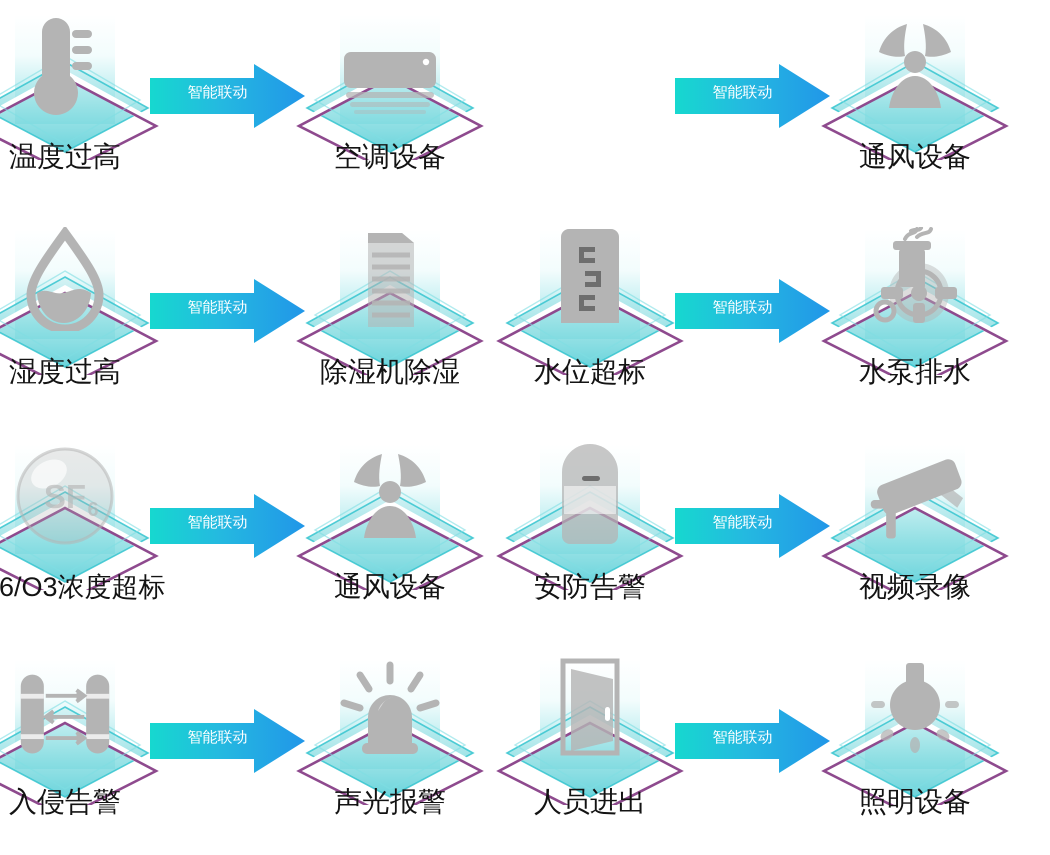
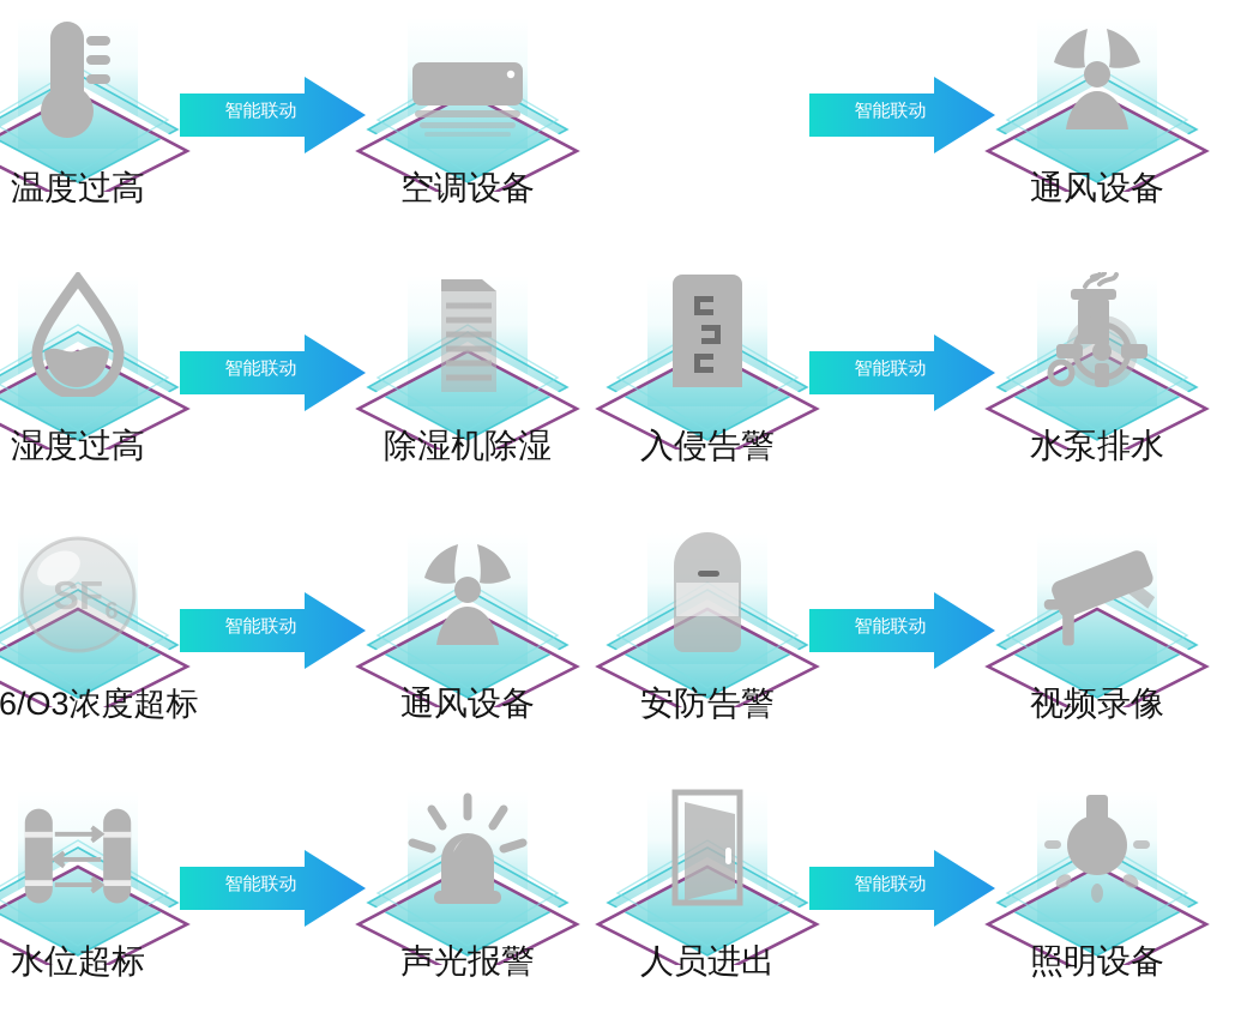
  温度过高
  智能联动
  空调设备
  智能联动
  通风设备
  湿度过高
  智能联动
  除湿机除湿
- 水位超标
+ 入侵告警
  智能联动
  水泵排水
  SF
  6
  6/O3浓度超标
  智能联动
  通风设备
  安防告警
  智能联动
  视频录像
- 入侵告警
+ 水位超标
  智能联动
  声光报警
  人员进出
  智能联动
  照明设备
